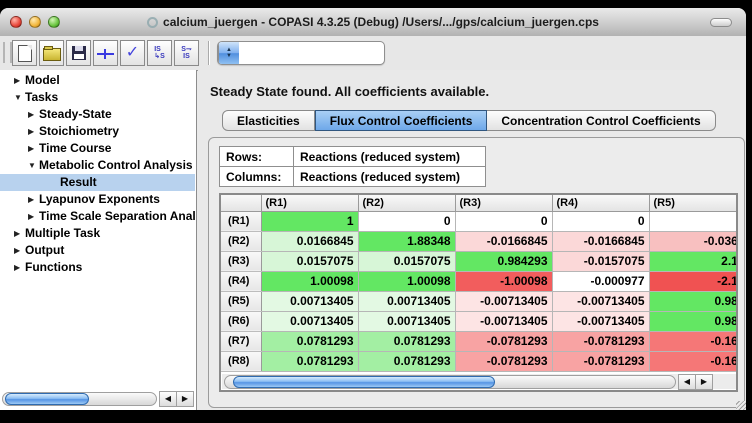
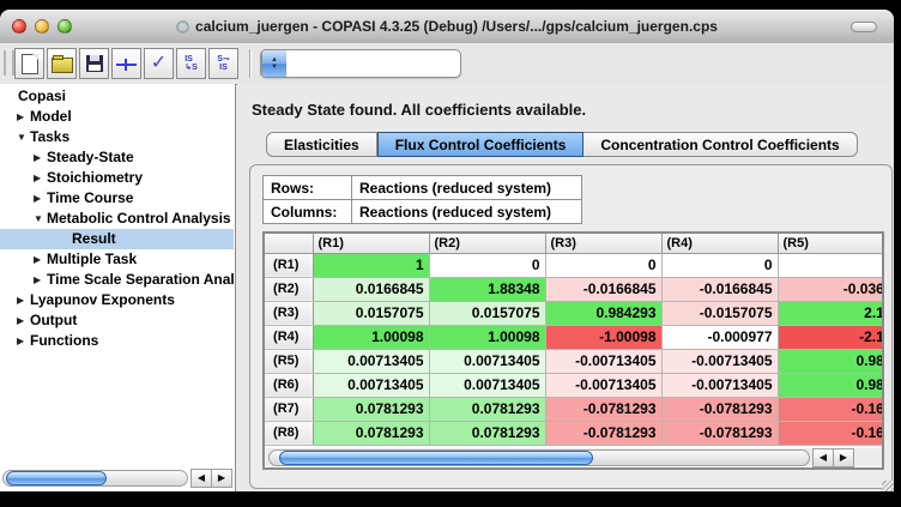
  calcium_juergen - COPASI 4.3.25 (Debug) /Users/.../gps/calcium_juergen.cps
  ✓
+ Copasi
  ▶
  Model
  ▼
  Tasks
  ▶
  Steady-State
  ▶
  Stoichiometry
  ▶
  Time Course
  ▼
  Metabolic Control Analysis
  Result
  ▶
- Lyapunov Exponents
+ Multiple Task
  ▶
  Time Scale Separation Anal
  ▶
- Multiple Task
+ Lyapunov Exponents
  ▶
  Output
  ▶
  Functions
  ◀
  ▶
  Steady State found. All coefficients available.
  Elasticities
  Flux Control Coefficients
  Concentration Control Coefficients
  Rows:
  Reactions (reduced system)
  Columns:
  Reactions (reduced system)
  	(R1)	(R2)	(R3)	(R4)	(R5)
  (R1)	1	0	0	0
  (R2)	0.0166845	1.88348	-0.0166845	-0.0166845	-0.036
  (R3)	0.0157075	0.0157075	0.984293	-0.0157075	2.1
  (R4)	1.00098	1.00098	-1.00098	-0.000977	-2.1
  (R5)	0.00713405	0.00713405	-0.00713405	-0.00713405	0.98
  (R6)	0.00713405	0.00713405	-0.00713405	-0.00713405	0.98
  (R7)	0.0781293	0.0781293	-0.0781293	-0.0781293	-0.16
  (R8)	0.0781293	0.0781293	-0.0781293	-0.0781293	-0.16
  ◀
  ▶
